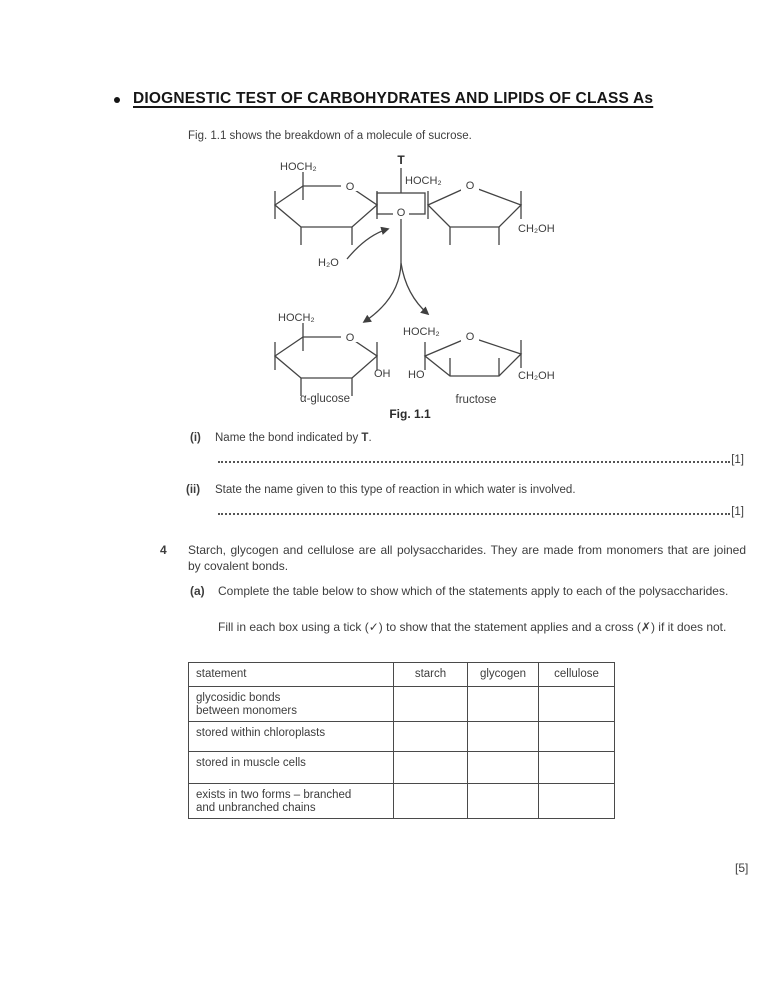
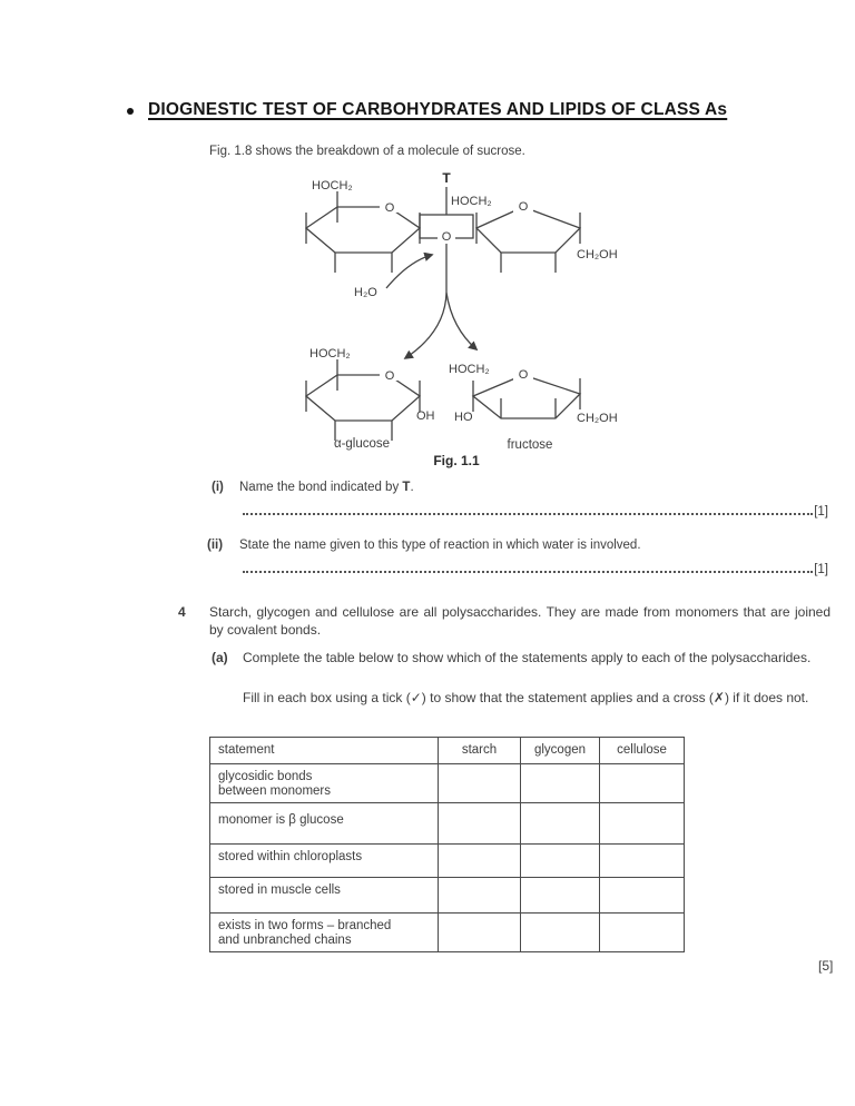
  DIOGNESTIC TEST OF CARBOHYDRATES AND LIPIDS OF CLASS As
- Fig. 1.1 shows the breakdown of a molecule of sucrose.
+ Fig. 1.8 shows the breakdown of a molecule of sucrose.
  HOCH₂
  O
  T
  HOCH₂
  O
  O
  CH₂OH
  H₂O
  HOCH₂
  O
  OH
  HOCH₂
  O
  HO
  CH₂OH
  α-glucose
  fructose
  Fig. 1.1
  (i)
  Name the bond indicated by T.
  [1]
  (ii)
  State the name given to this type of reaction in which water is involved.
  [1]
  4
  Starch, glycogen and cellulose are all polysaccharides. They are made from monomers that are joined by covalent bonds.
  (a)
  Complete the table below to show which of the statements apply to each of the polysaccharides.
  Fill in each box using a tick (✓) to show that the statement applies and a cross (✗) if it does not.
  statement	starch	glycogen	cellulose
  glycosidic bonds between monomers
+ monomer is β glucose
  stored within chloroplasts
  stored in muscle cells
  exists in two forms – branched and unbranched chains
  [5]
